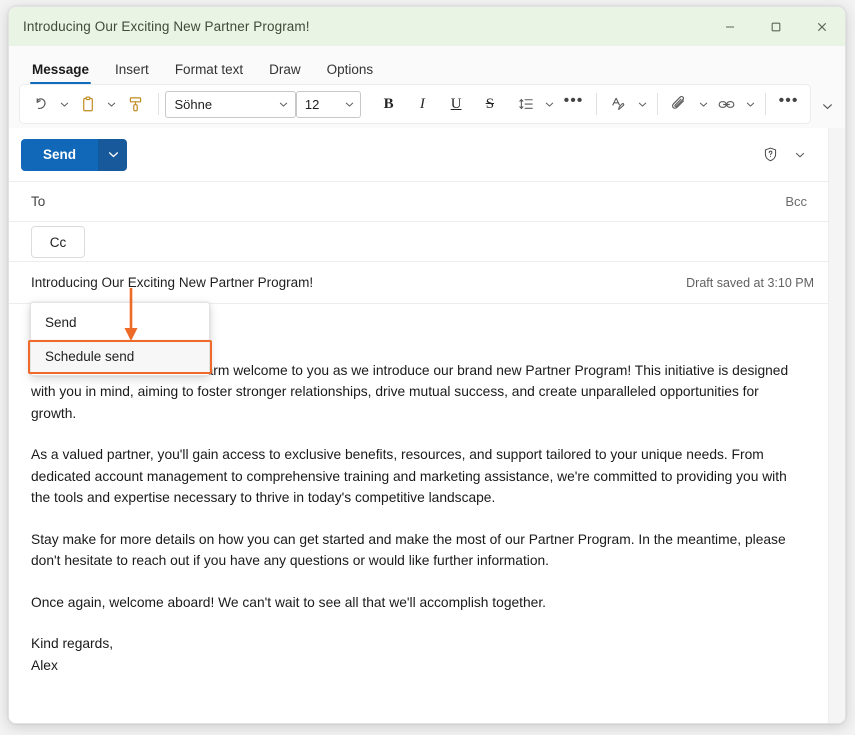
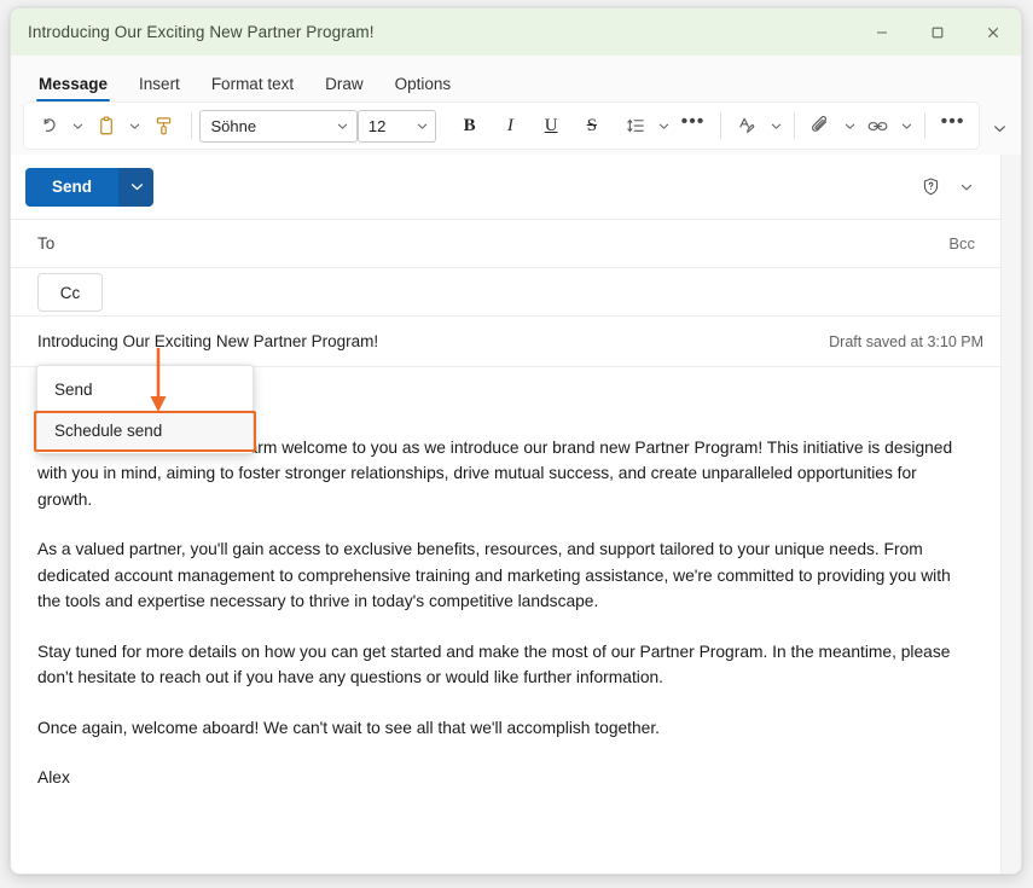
  Introducing Our Exciting New Partner Program!
  Message
  Insert
  Format text
  Draw
  Options
  Söhne
  12
  B
  I
  U
  S
  •••
  •••
  Send
  To
  Bcc
  Cc
  Introducing Our Exciting New Partner Program!
  Draft saved at 3:10 PM
  rm welcome to you as we introduce our brand new Partner Program! This initiative is designed with you in mind, aiming to foster stronger relationships, drive mutual success, and create unparalleled opportunities for growth.
  As a valued partner, you'll gain access to exclusive benefits, resources, and support tailored to your unique needs. From dedicated account management to comprehensive training and marketing assistance, we're committed to providing you with the tools and expertise necessary to thrive in today's competitive landscape.
- Stay make for more details on how you can get started and make the most of our Partner Program. In the meantime, please don't hesitate to reach out if you have any questions or would like further information.
+ Stay tuned for more details on how you can get started and make the most of our Partner Program. In the meantime, please don't hesitate to reach out if you have any questions or would like further information.
  Once again, welcome aboard! We can't wait to see all that we'll accomplish together.
- Kind regards,
  Alex
  Send
  Schedule send
